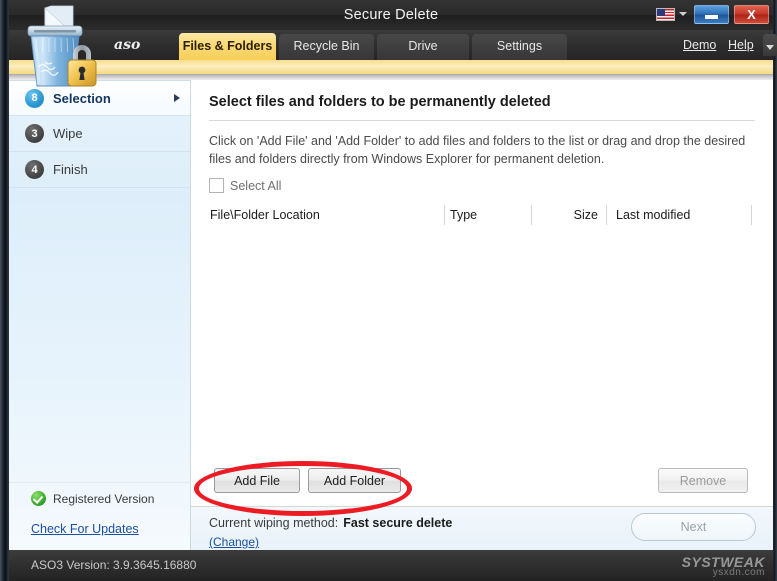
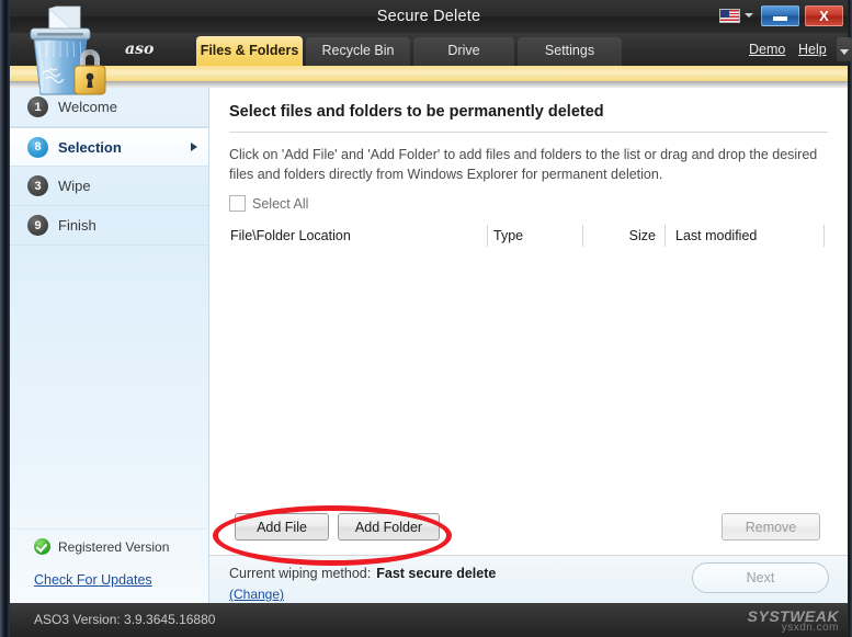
  Secure Delete
  X
  aso
  Files & Folders
  Recycle Bin
  Drive
  Settings
  Demo
  Help
+ 1
+ Welcome
  8
  Selection
  3
  Wipe
- 4
+ 9
  Finish
  Registered Version
  Check For Updates
  Select files and folders to be permanently deleted
  Click on 'Add File' and 'Add Folder' to add files and folders to the list or drag and drop the desired files and folders directly from Windows Explorer for permanent deletion.
  Select All
  File\Folder Location
  Type
  Size
  Last modified
  Add File
  Add Folder
  Remove
  Current wiping method: Fast secure delete
  (Change)
  Next
  ASO3 Version: 3.9.3645.16880
  SYSTWEAK
  ysxdn.com
